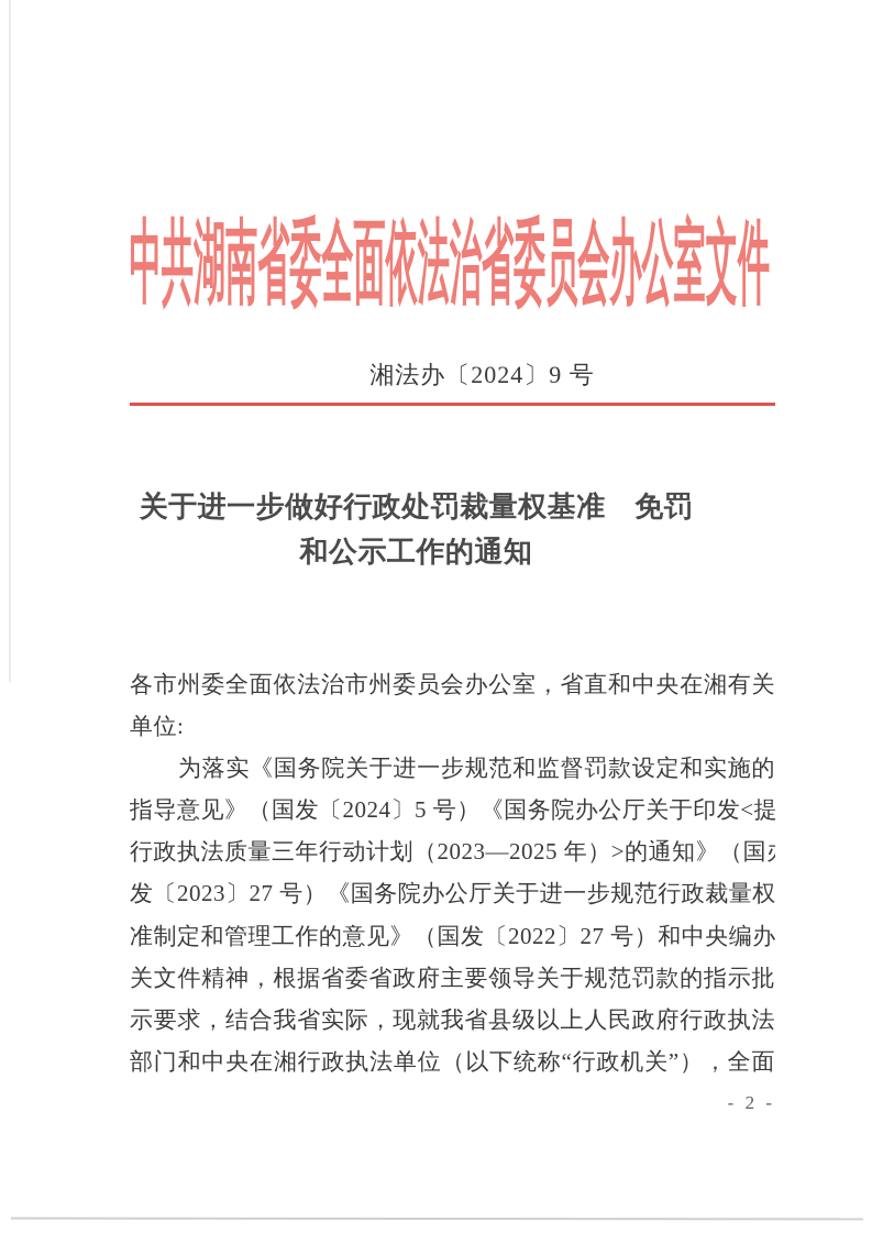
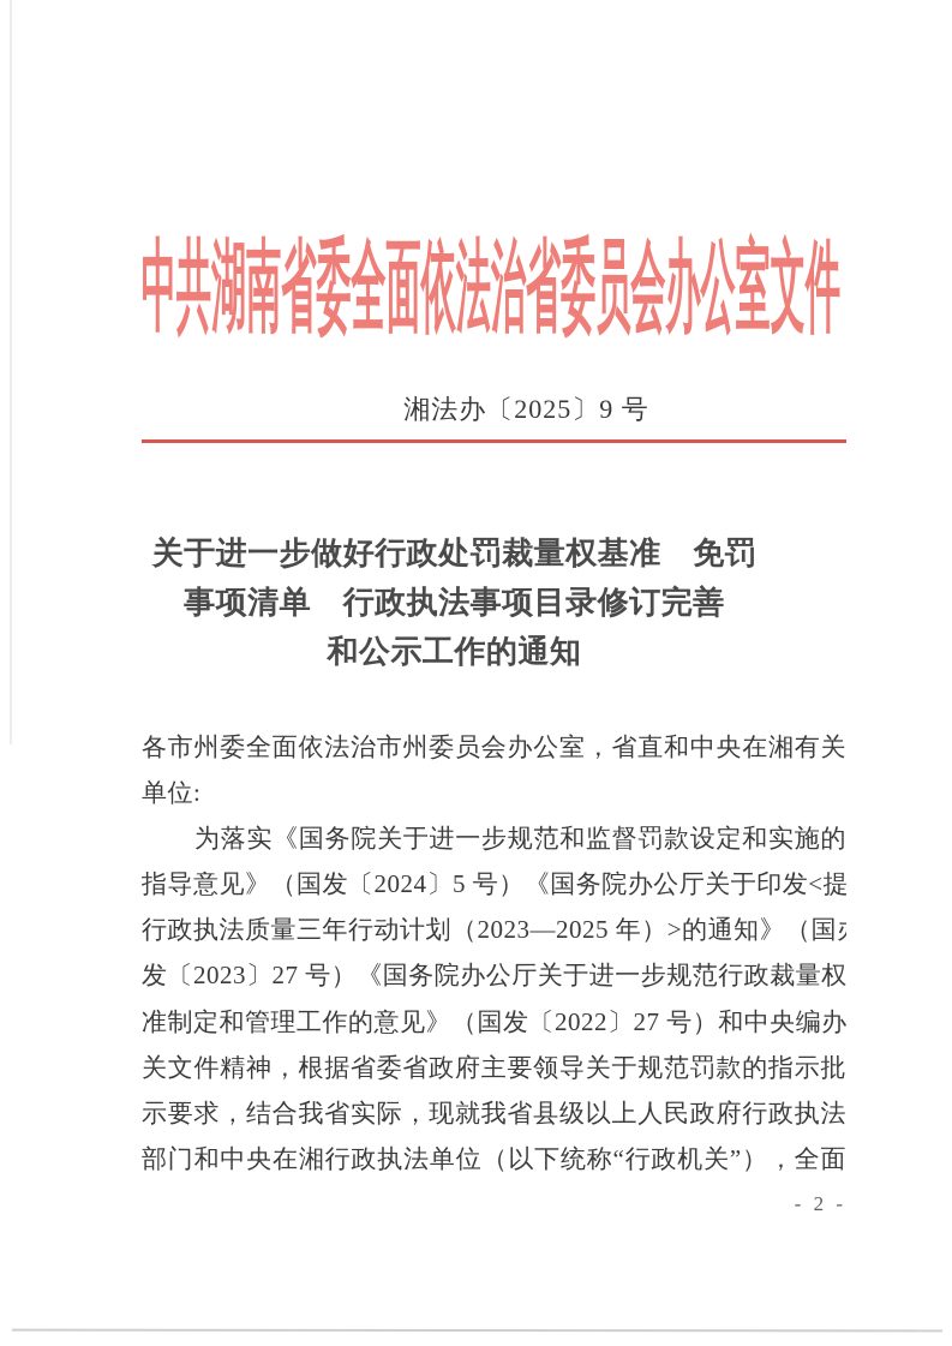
  中共湖南省委全面依法治省委员会办公室文件
- 湘法办〔2024〕9 号
+ 湘法办〔2025〕9 号
  关于进一步做好行政处罚裁量权基准 免罚
+ 事项清单 行政执法事项目录修订完善
  和公示工作的通知
  各市州委全面依法治市州委员会办公室，省直和中央在湘有关
  单位:
  为落实《国务院关于进一步规范和监督罚款设定和实施的
  指导意见》（国发〔2024〕5 号）《国务院办公厅关于印发<提
  行政执法质量三年行动计划（2023—2025 年）>的通知》（国
  发〔2023〕27 号）《国务院办公厅关于进一步规范行政裁量权
  准制定和管理工作的意见》（国发〔2022〕27 号）和中央编办
  关文件精神，根据省委省政府主要领导关于规范罚款的指示批
  示要求，结合我省实际，现就我省县级以上人民政府行政执法
  部门和中央在湘行政执法单位（以下统称“行政机关”），全面
  - 2 -
